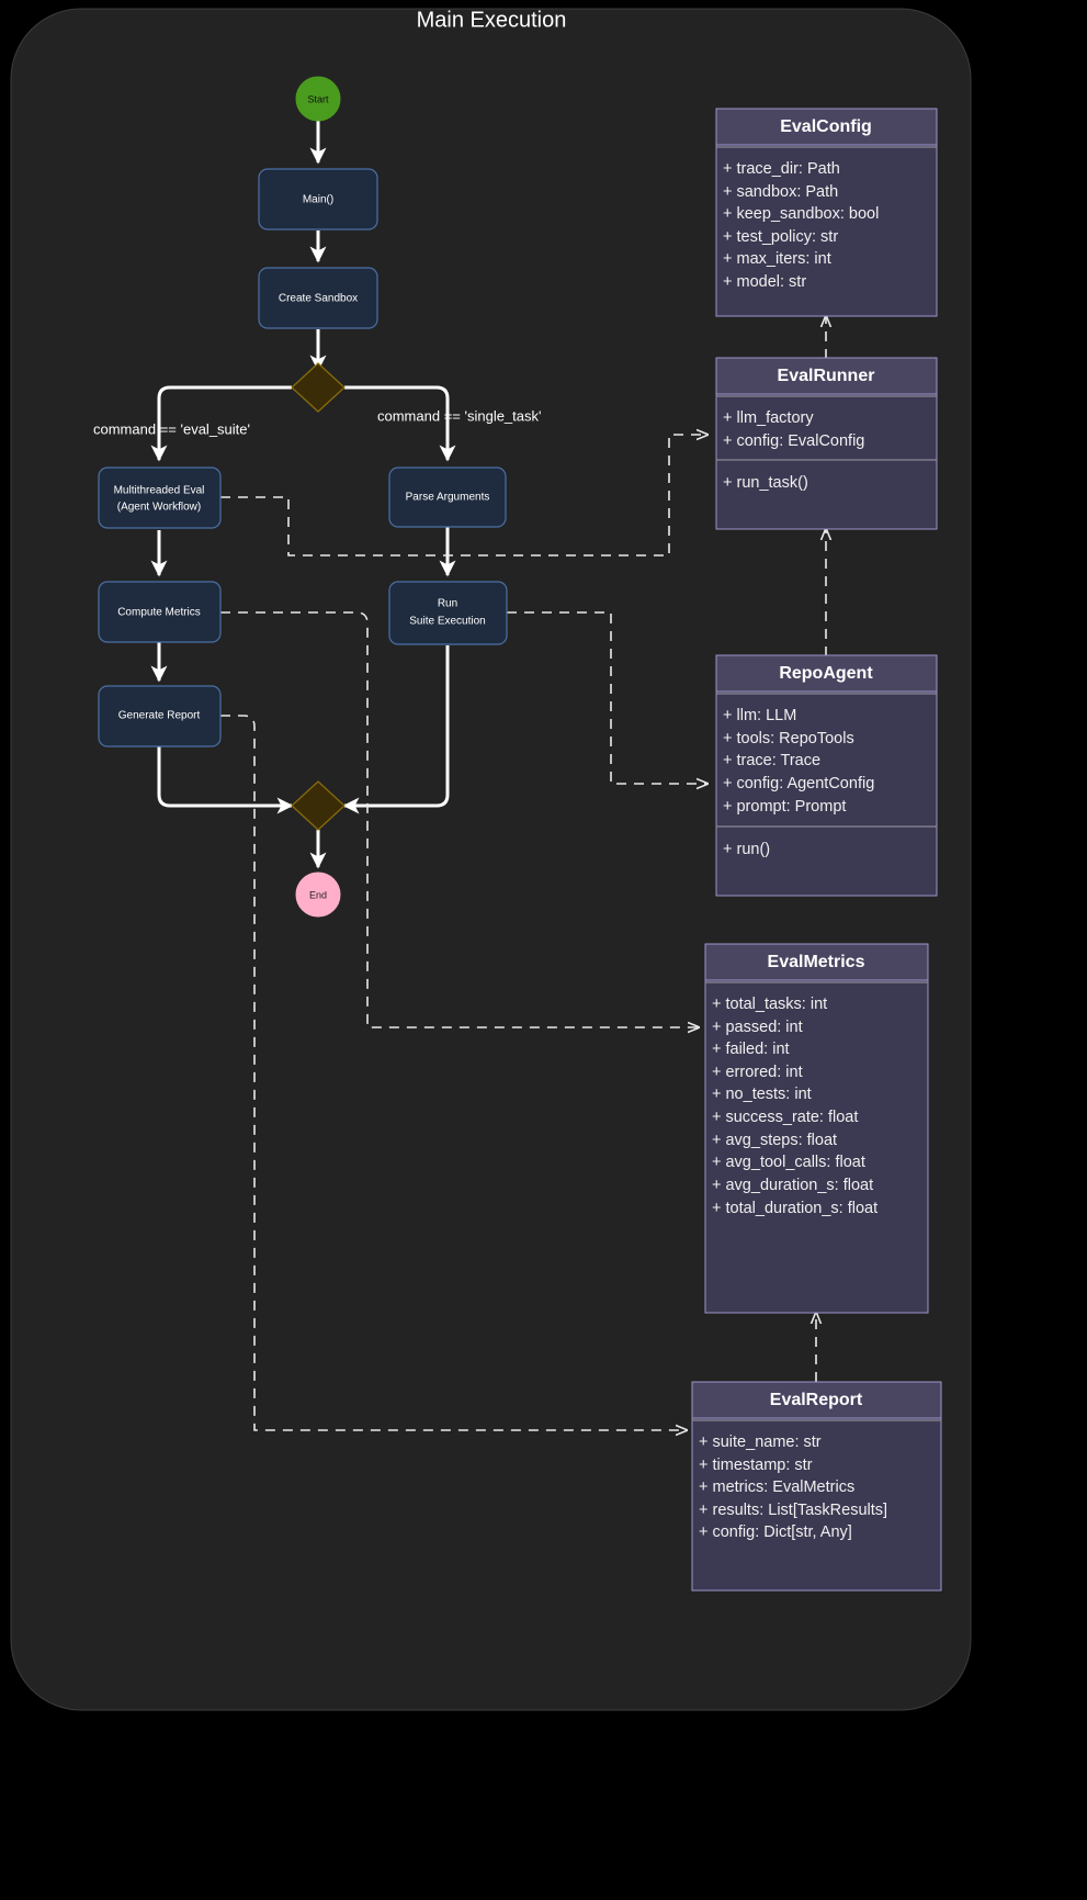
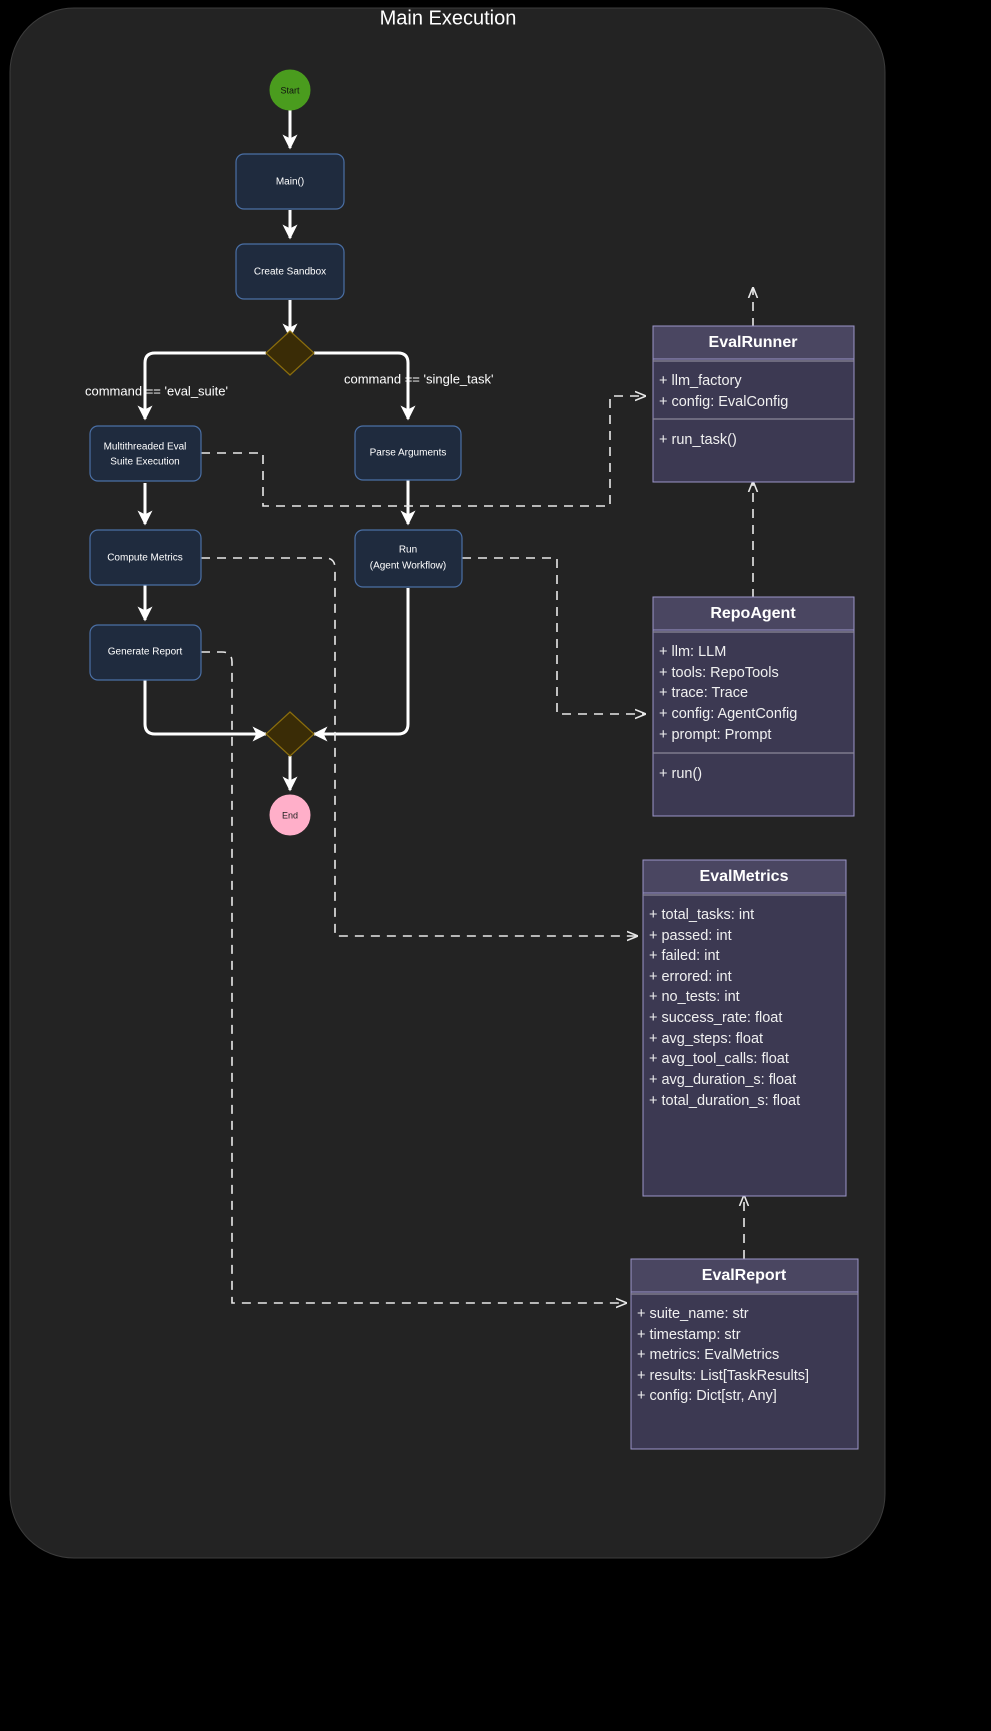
  Main Execution
  Start
  Main()
  Create Sandbox
  command == 'eval_suite'
  command == 'single_task'
  Multithreaded Eval
- (Agent Workflow)
+ Suite Execution
  Parse Arguments
  Compute Metrics
  Run
- Suite Execution
+ (Agent Workflow)
  Generate Report
  End
- EvalConfig
- + trace_dir: Path
- + sandbox: Path
- + keep_sandbox: bool
- + test_policy: str
- + max_iters: int
- + model: str
  EvalRunner
  + llm_factory
  + config: EvalConfig
  + run_task()
  RepoAgent
  + llm: LLM
  + tools: RepoTools
  + trace: Trace
  + config: AgentConfig
  + prompt: Prompt
  + run()
  EvalMetrics
  + total_tasks: int
  + passed: int
  + failed: int
  + errored: int
  + no_tests: int
  + success_rate: float
  + avg_steps: float
  + avg_tool_calls: float
  + avg_duration_s: float
  + total_duration_s: float
  EvalReport
  + suite_name: str
  + timestamp: str
  + metrics: EvalMetrics
  + results: List[TaskResults]
  + config: Dict[str, Any]
